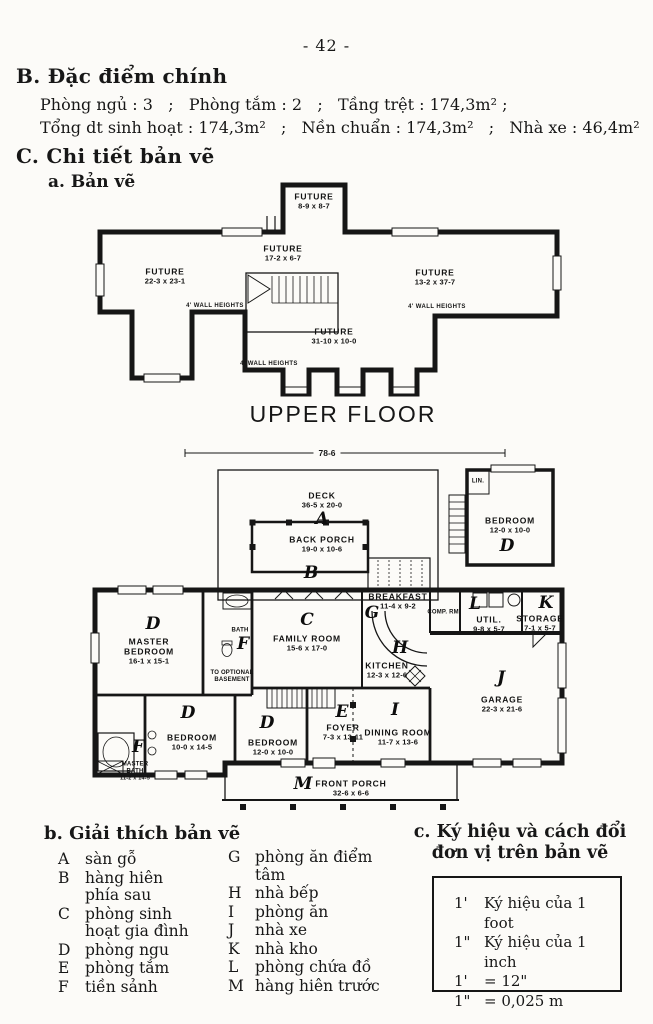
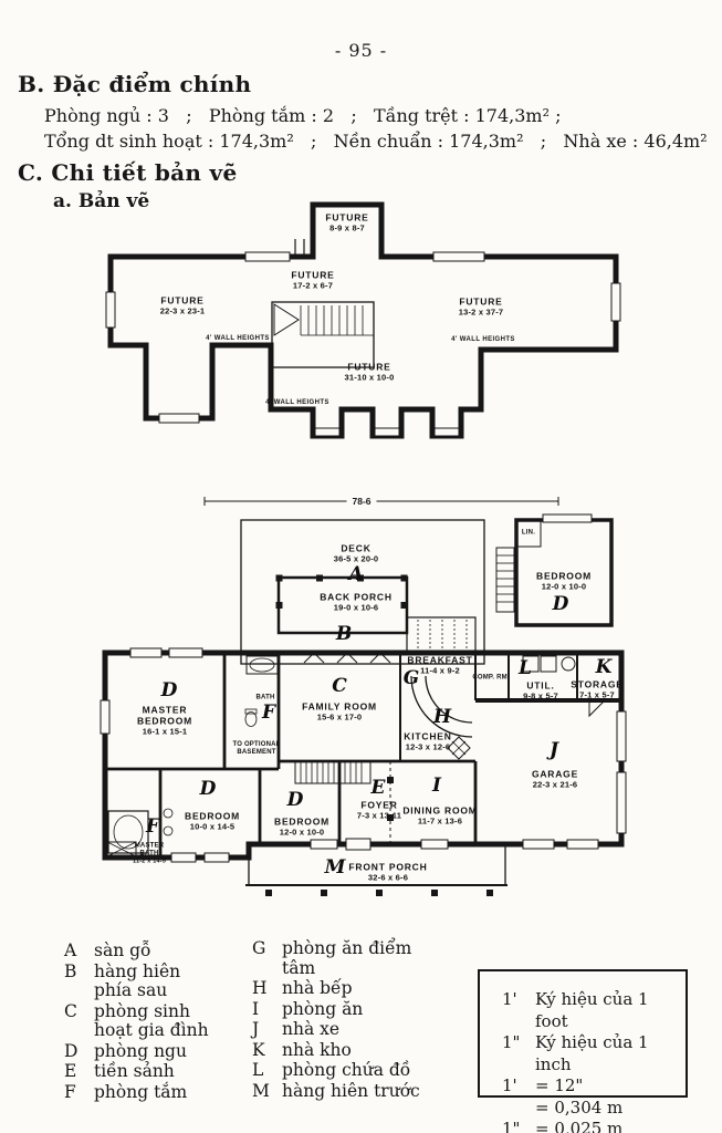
- - 42 -
+ - 95 -
  B. Đặc điểm chính
  Phòng ngủ : 3 ; Phòng tắm : 2 ; Tầng trệt : 174,3m² ;
  Tổng dt sinh hoạt : 174,3m² ; Nền chuẩn : 174,3m² ; Nhà xe : 46,4m²
  C. Chi tiết bản vẽ
  a. Bản vẽ
  FUTURE
  8-9 x 8-7
  FUTURE
  17-2 x 6-7
  FUTURE
  22-3 x 23-1
  FUTURE
  13-2 x 37-7
  FUTURE
  31-10 x 10-0
- UPPER FLOOR
  78-6
  DECK
  36-5 x 20-0
  A
  BACK PORCH
  19-0 x 10-6
  B
  BEDROOM
  12-0 x 10-0
  D
  D
  MASTER
  BEDROOM
  16-1 x 15-1
  F
  C
  FAMILY ROOM
  15-6 x 17-0
  BREAKFAST
  11-4 x 9-2
  G
  H
  KITCHEN
  12-3 x 12-6
  L
  UTIL.
  9-8 x 5-7
  K
  STORAGE
  7-1 x 5-7
  J
  GARAGE
  22-3 x 21-6
  D
  BEDROOM
  10-0 x 14-5
  D
  BEDROOM
  12-0 x 10-0
  F
  E
  FOYER
  7-3 x 13-11
  I
  DINING ROOM
  11-7 x 13-6
  M
  FRONT PORCH
  32-6 x 6-6
- b. Giải thích bản vẽ
  A
  sàn gỗ
  B
  hàng hiên
  phía sau
  C
  phòng sinh
  hoạt gia đình
  D
  phòng ngu
  E
- phòng tắm
+ tiền sảnh
  F
- tiền sảnh
+ phòng tắm
  G
  phòng ăn điểm
  tâm
  H
  nhà bếp
  I
  phòng ăn
  J
  nhà xe
  K
  nhà kho
  L
  phòng chứa đồ
  M
  hàng hiên trước
- c. Ký hiệu và cách đổi
- đơn vị trên bản vẽ
  1'
  Ký hiệu của 1 foot
  1"
  Ký hiệu của 1 inch
  1'
  = 12"
+ = 0,304 m
  1"
  = 0,025 m
